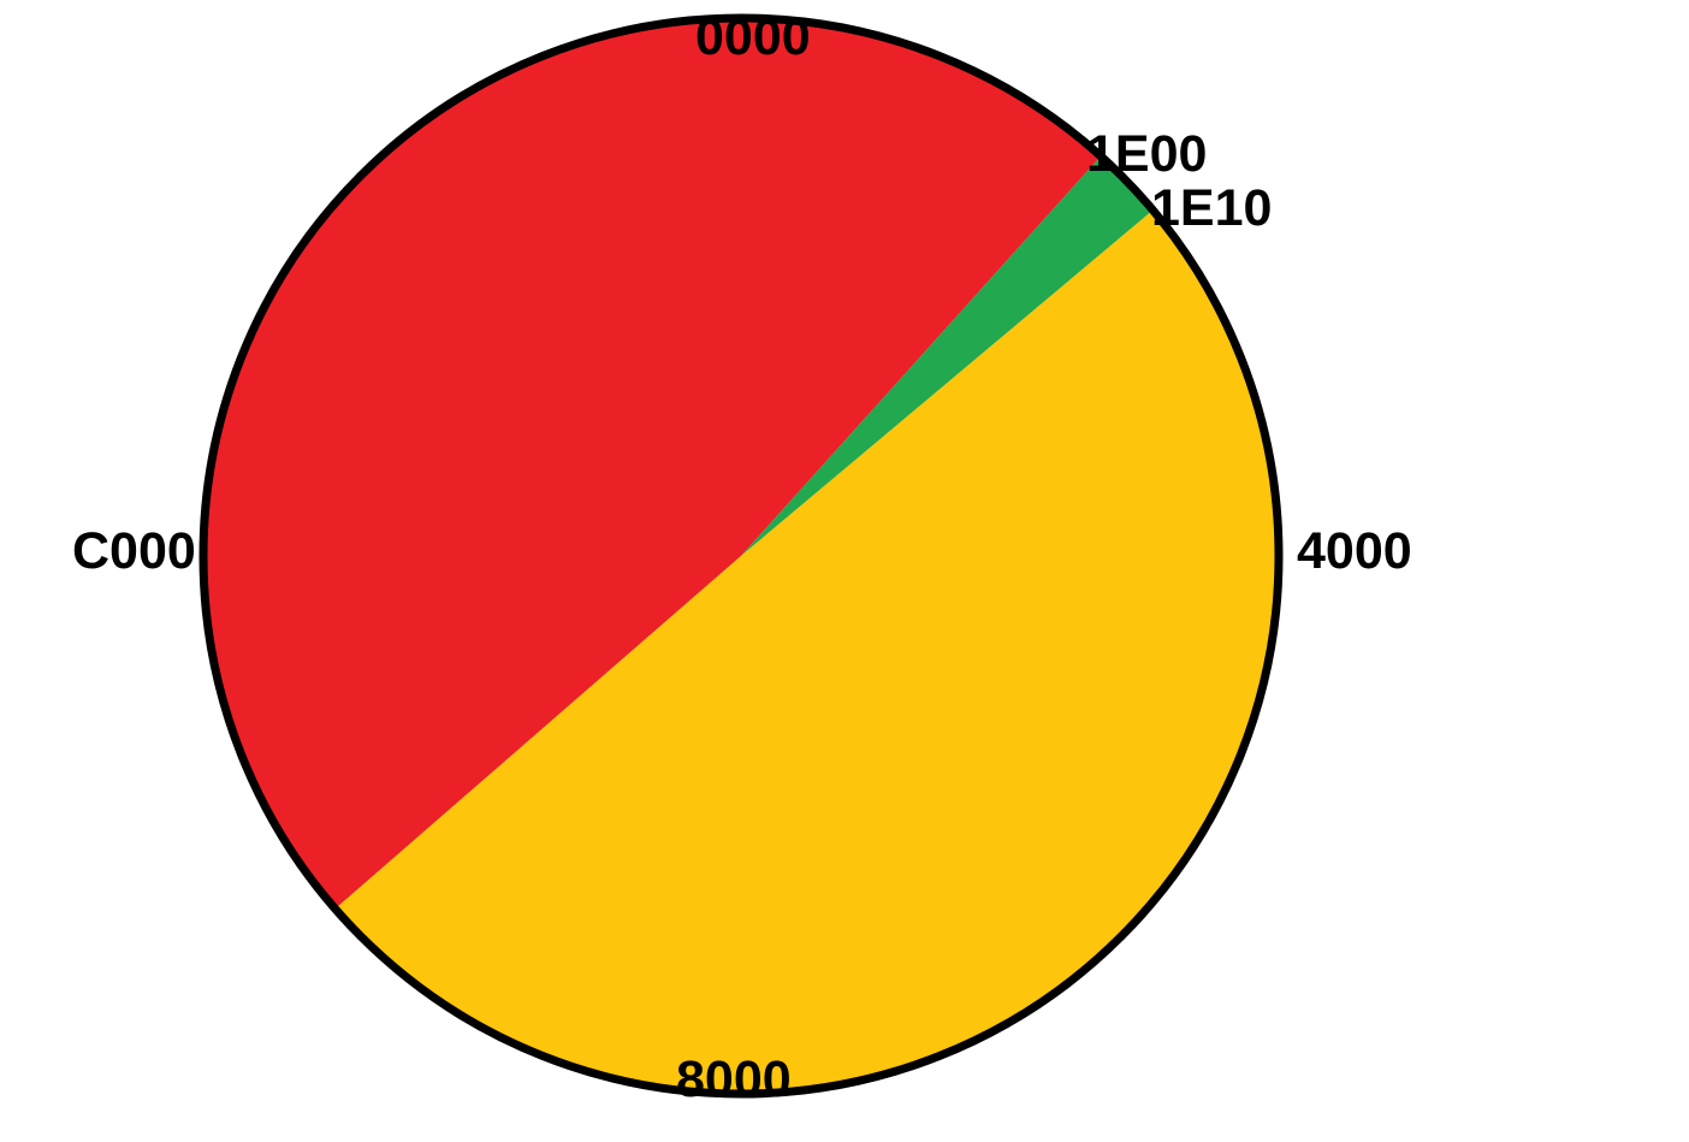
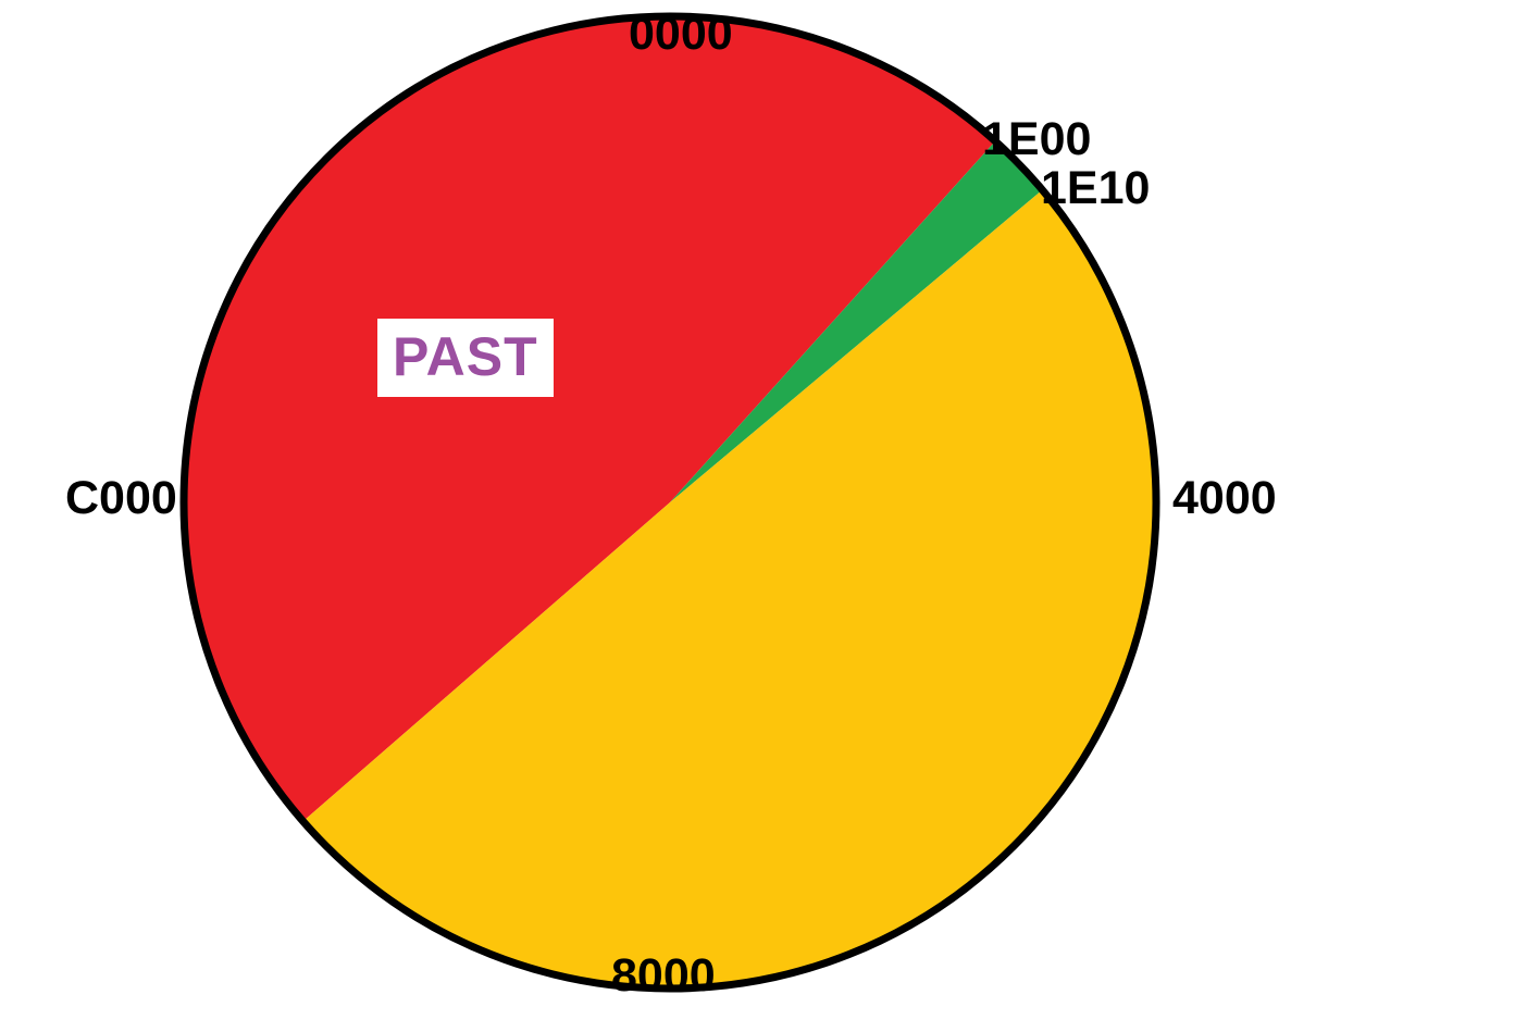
  0000
  1E00
  1E10
  4000
  8000
  C000
+ PAST
